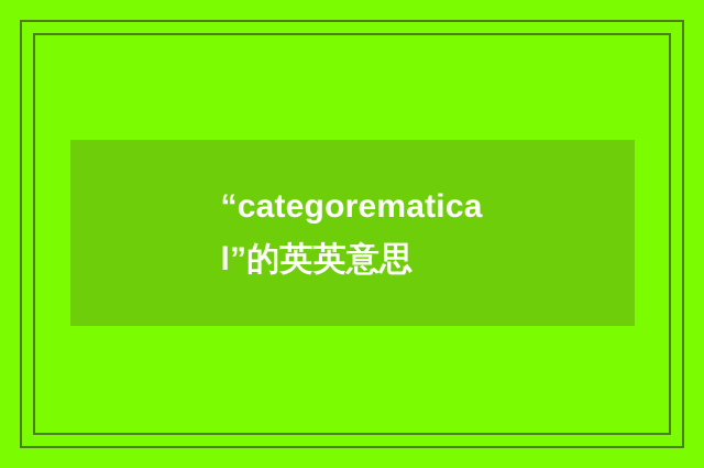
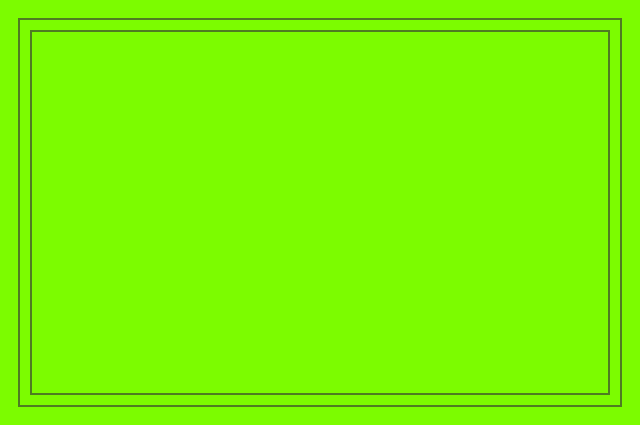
- “categorematical”的英英意思
